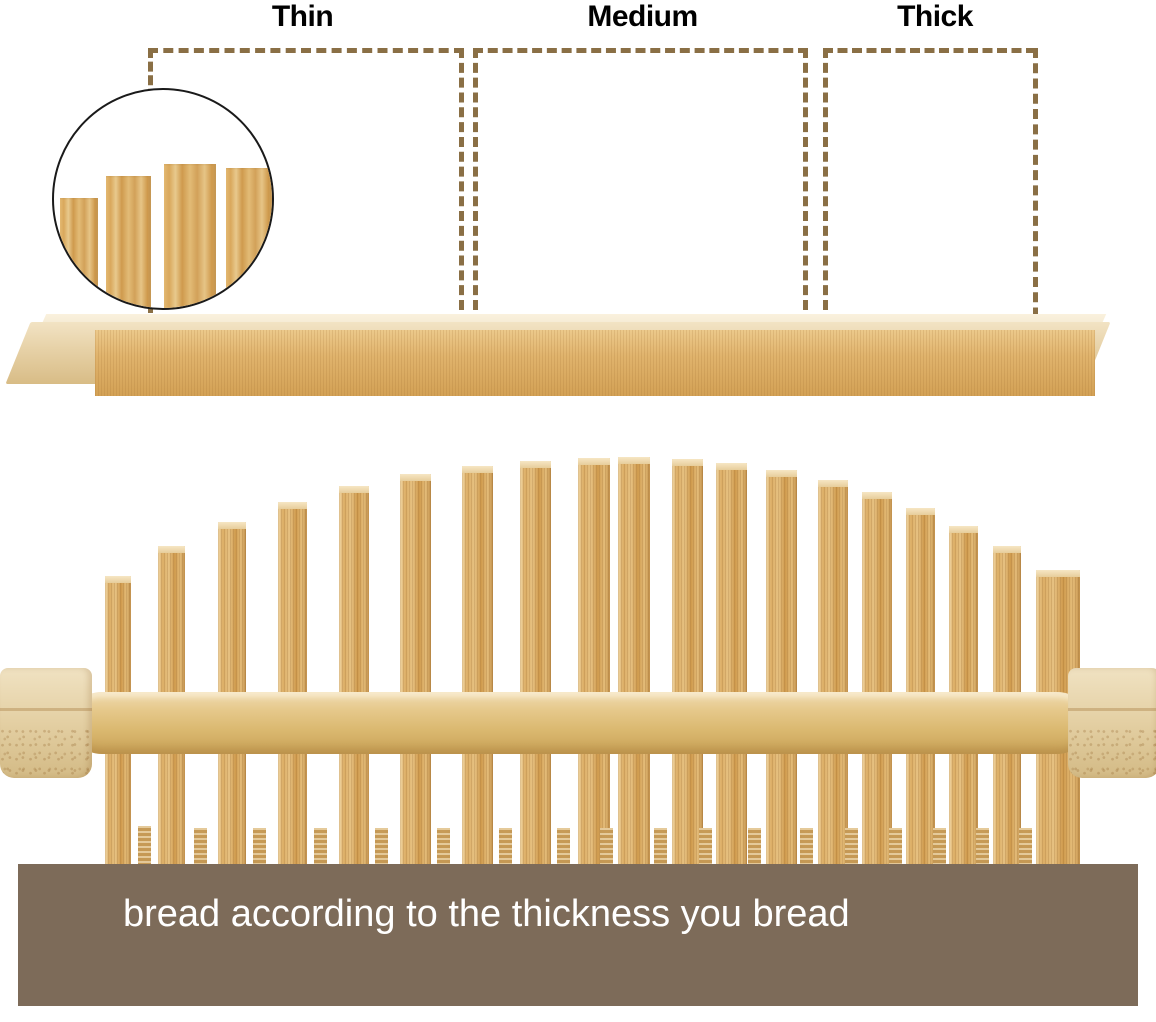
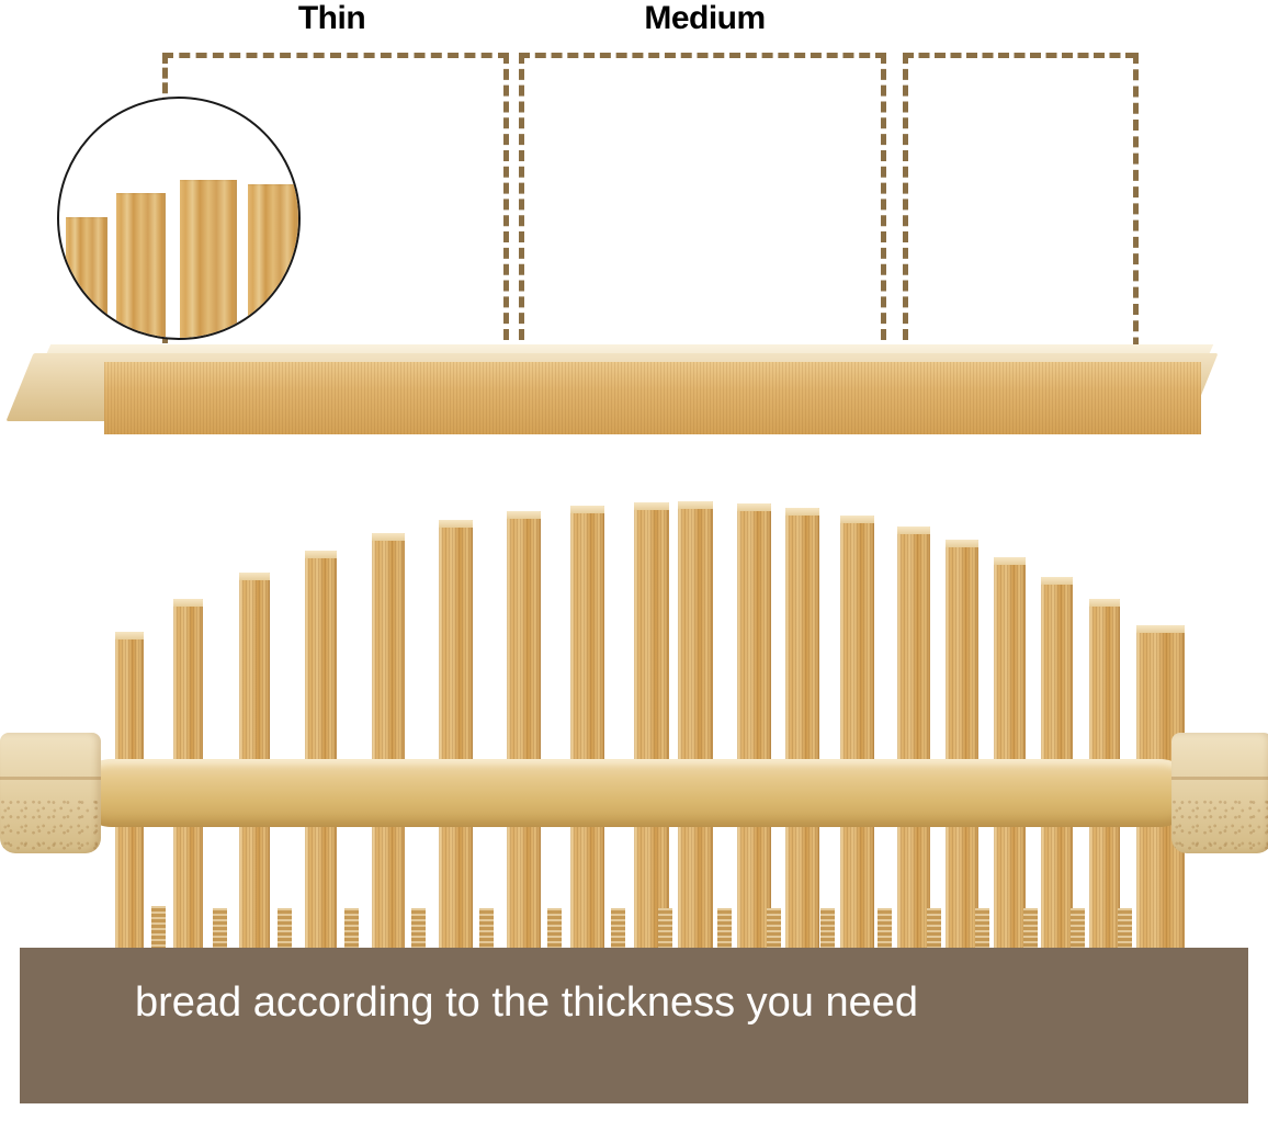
  Thin
  Medium
- Thick
- bread according to the thickness you bread
+ bread according to the thickness you need
